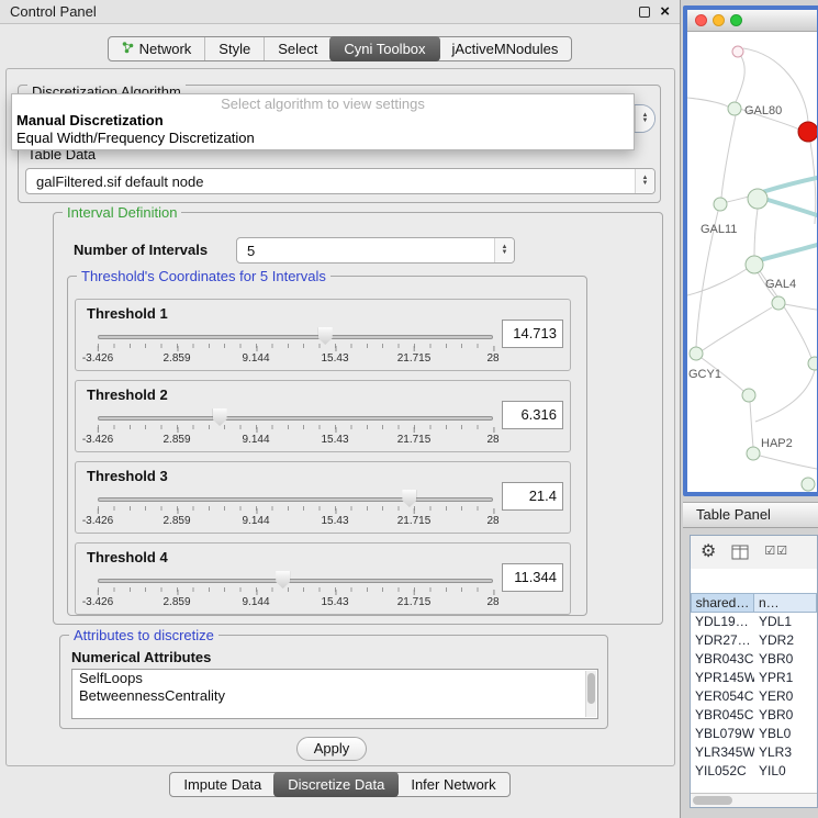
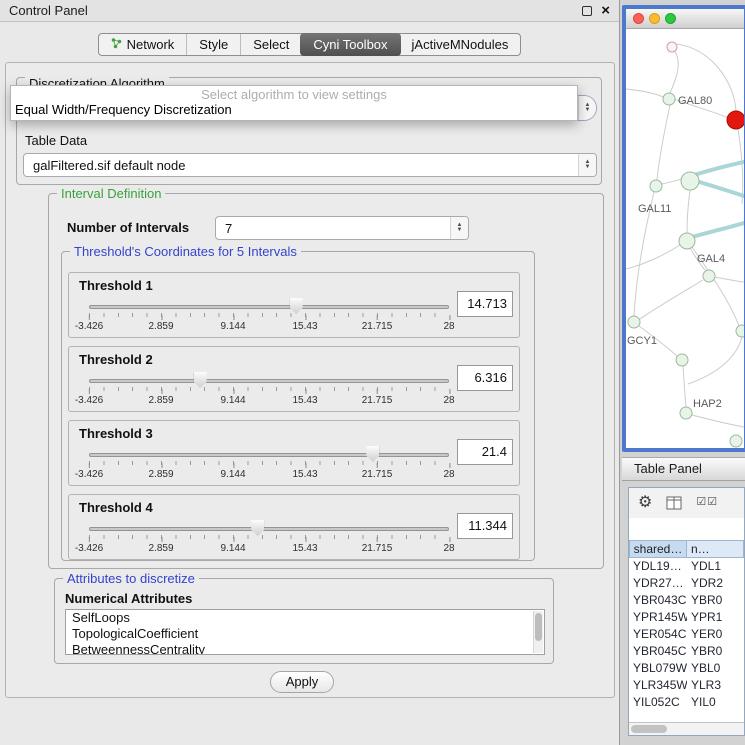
  Control Panel
  ×
  Network
  Style
  Select
  Cyni Toolbox
  jActiveMNodules
  Discretization Algorithm
  Table Data
  galFiltered.sif default node
  Interval Definition
  Number of Intervals
- 5
+ 7
  Threshold's Coordinates for 5 Intervals
  Threshold 1
  -3.426
  2.859
  9.144
  15.43
  21.715
  28
  14.713
  Threshold 2
  -3.426
  2.859
  9.144
  15.43
  21.715
  28
  6.316
  Threshold 3
  -3.426
  2.859
  9.144
  15.43
  21.715
  28
  21.4
  Threshold 4
  -3.426
  2.859
  9.144
  15.43
  21.715
  28
  11.344
  Attributes to discretize
  Numerical Attributes
  SelfLoops
+ TopologicalCoefficient
  BetweennessCentrality
  Apply
- Impute Data
- Discretize Data
- Infer Network
  Select algorithm to view settings
- Manual Discretization
  Equal Width/Frequency Discretization
  GAL80
  GAL11
  GAL4
  GCY1
  HAP2
  Table Panel
  ⚙
  ☑☑
  shared…
  n…
  YDL19…
  YDL1
  YDR27…
  YDR2
  YBR043C
  YBR0
  YPR145W
  YPR1
  YER054C
  YER0
  YBR045C
  YBR0
  YBL079W
  YBL0
  YLR345W
  YLR3
  YIL052C
  YIL0
